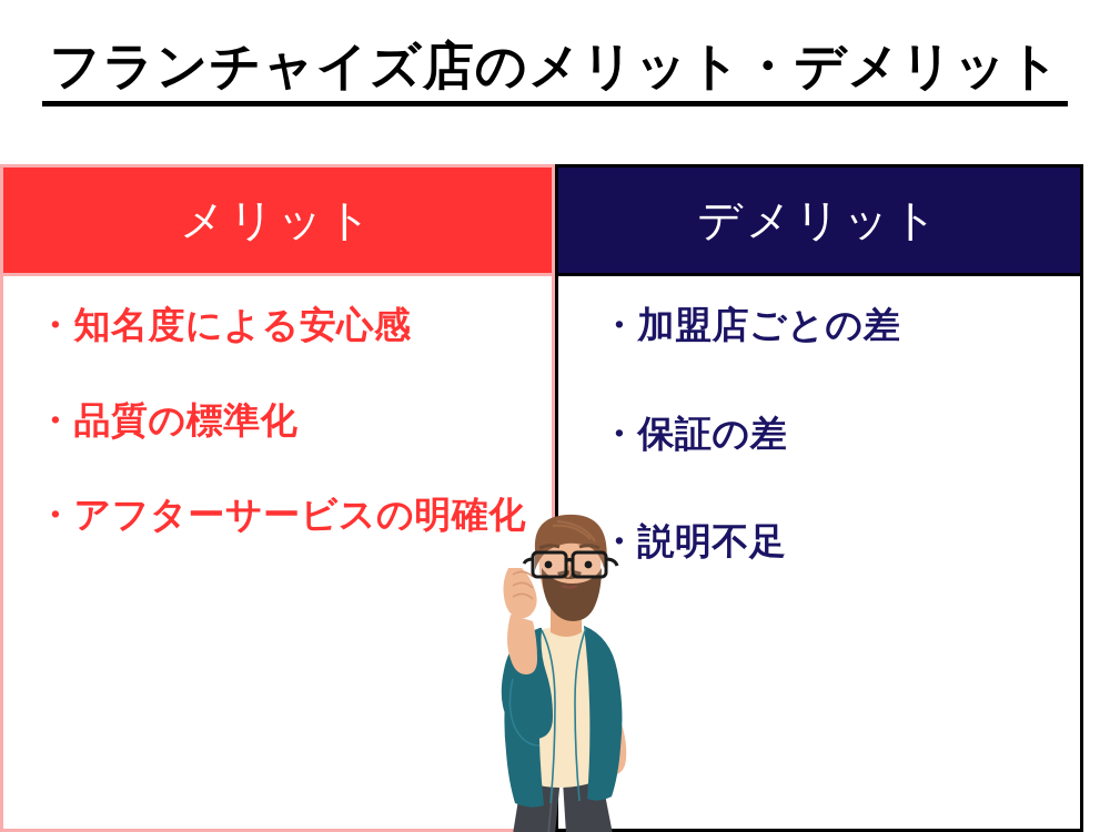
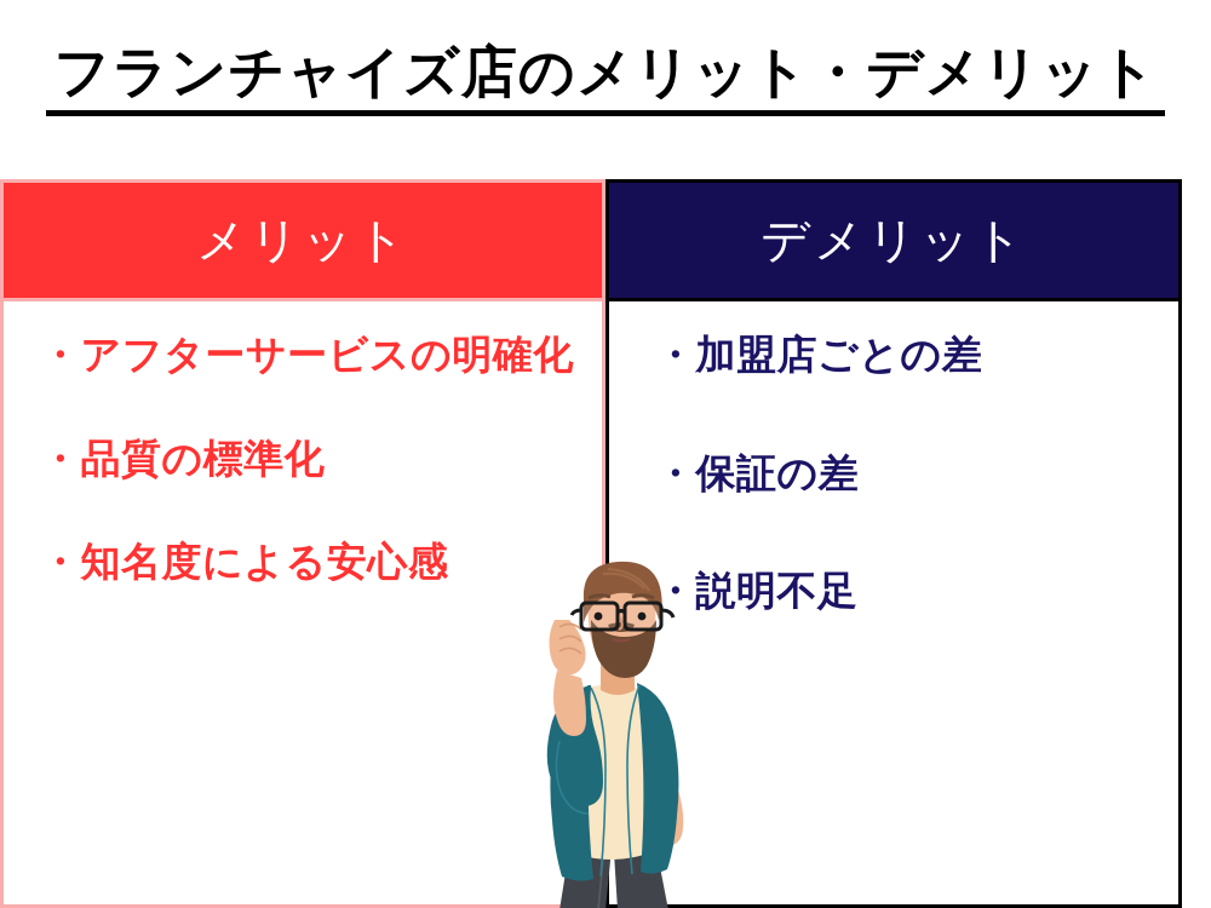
  フランチャイズ店のメリット・デメリット
  メリット
- ・知名度による安心感
+ ・アフターサービスの明確化
  ・品質の標準化
- ・アフターサービスの明確化
+ ・知名度による安心感
  デメリット
  ・加盟店ごとの差
  ・保証の差
  ・説明不足
